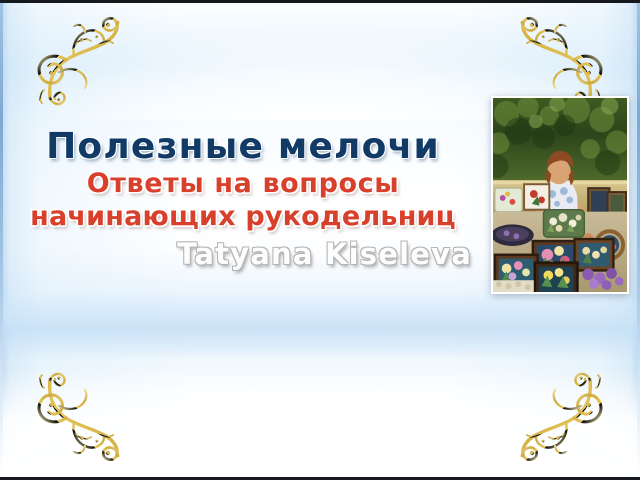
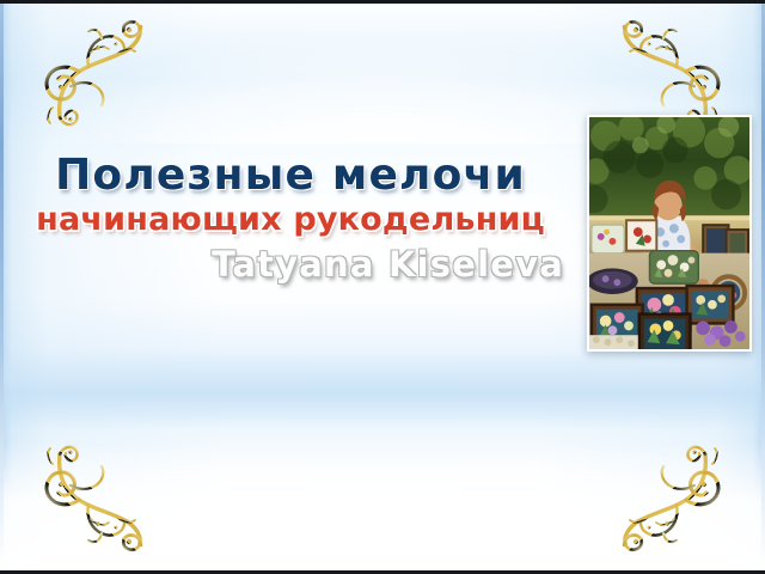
  Полезные мелочи
- Ответы на вопросы
  начинающих рукодельниц
  Tatyana Kiseleva
